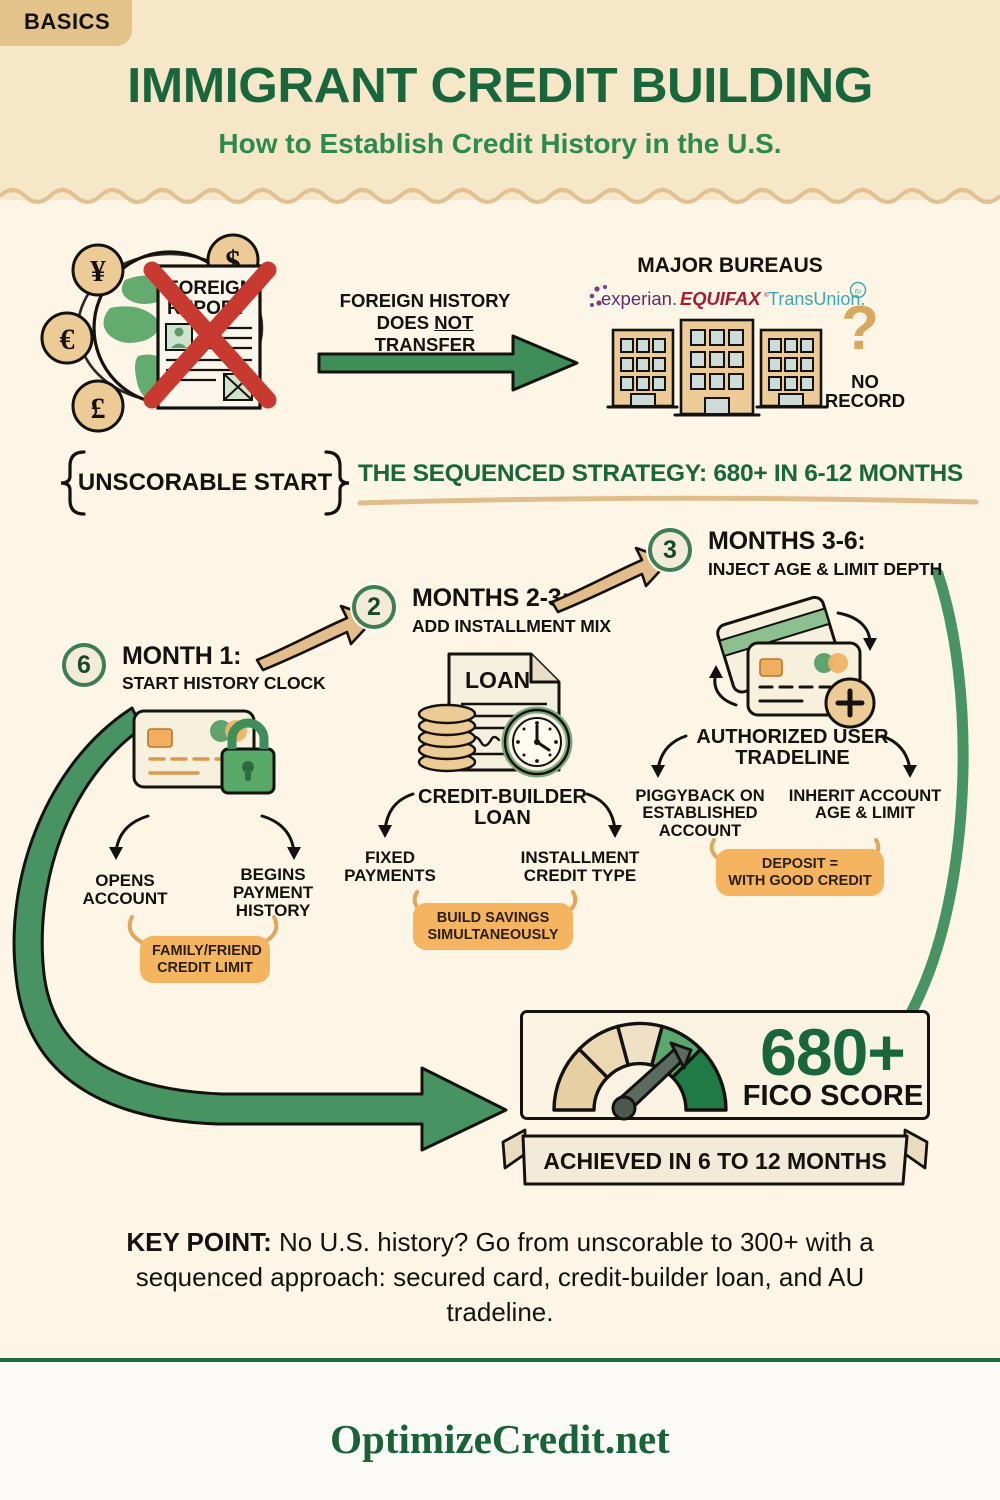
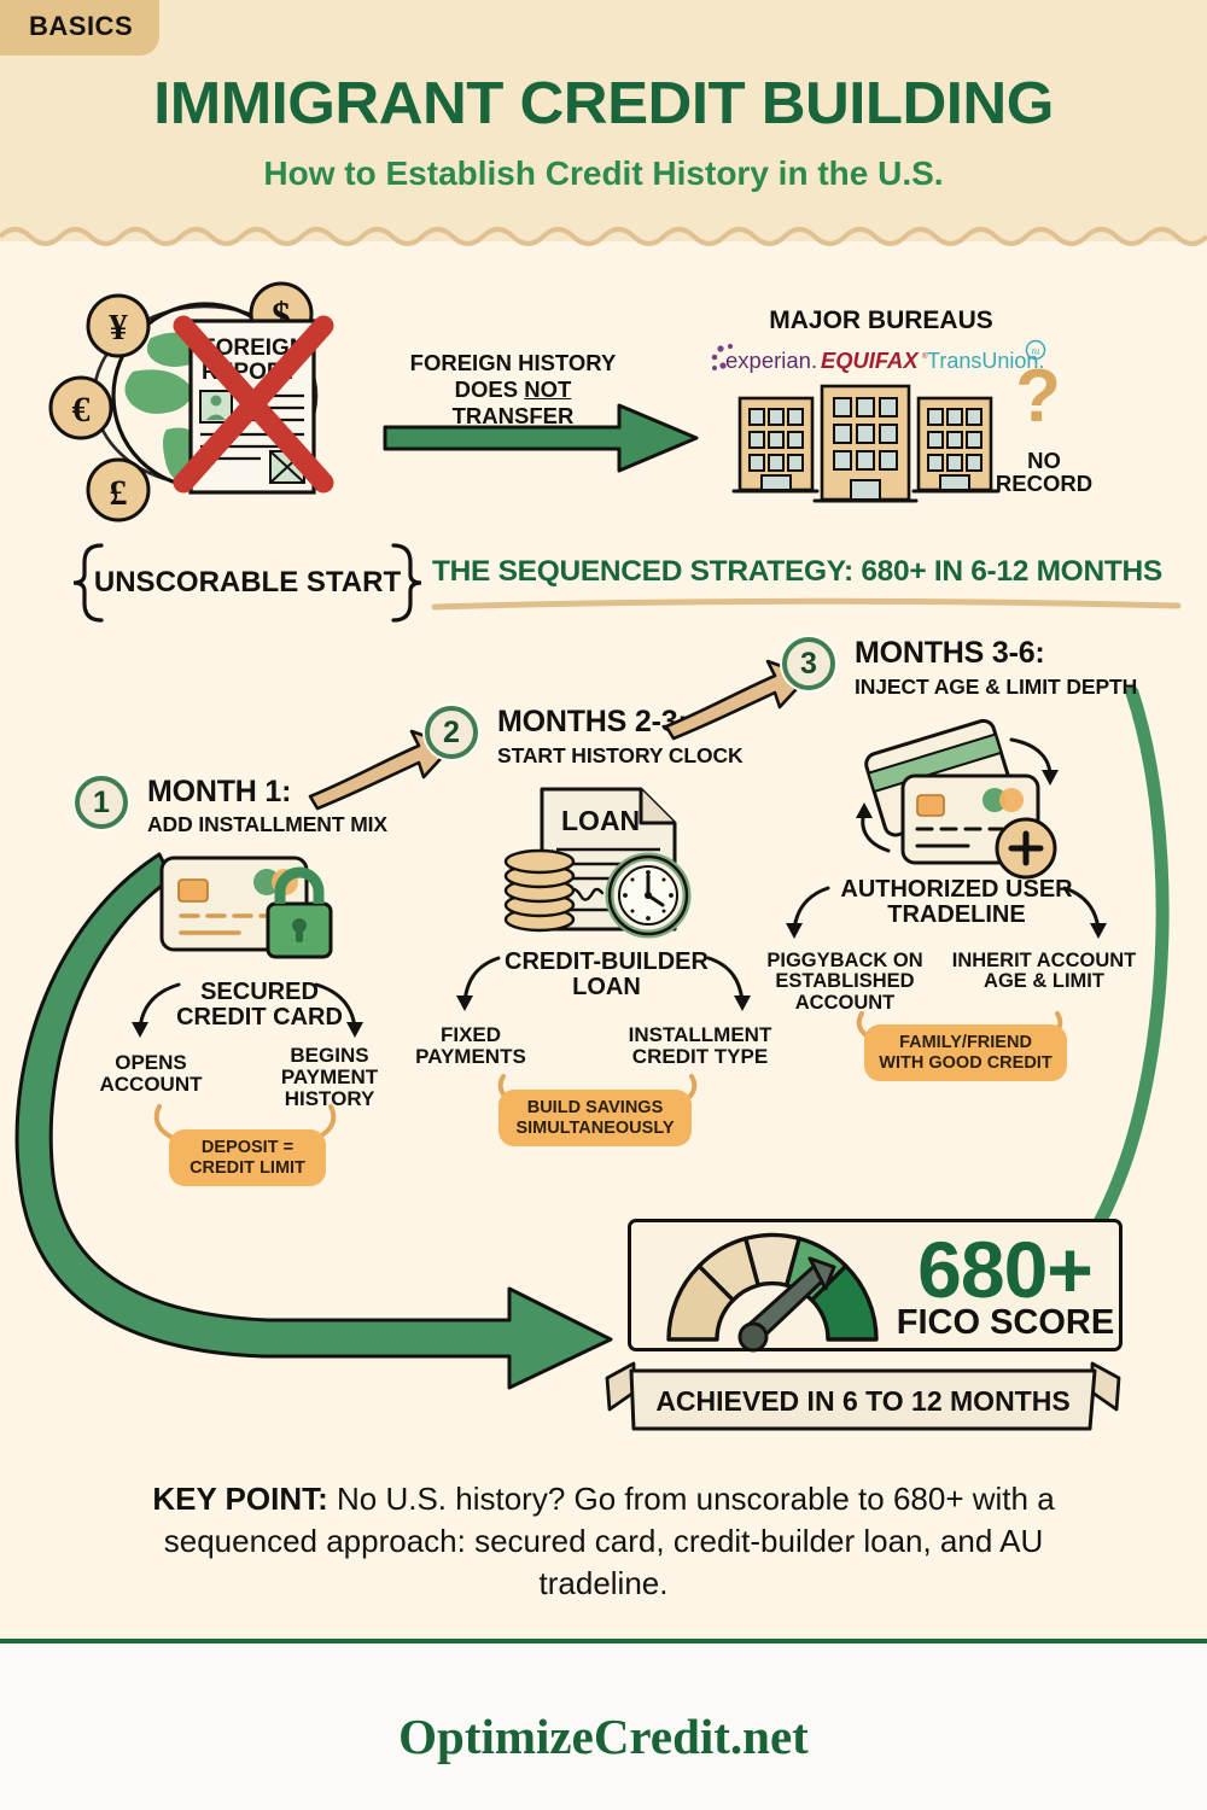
  BASICS
  IMMIGRANT CREDIT BUILDING
  How to Establish Credit History in the U.S.
  ¥
  $
  €
  £
  OREIG
  FOREIGN HISTORY
  DOES NOT TRANSFER
  MAJOR BUREAUS
  experian.
  EQUIFAX
  TransUnion.
  tu
  ?
  NO RECORD
  UNSCORABLE START
  THE SEQUENCED STRATEGY: 680+ IN 6-12 MONTHS
- 6
+ 1
  MONTH 1:
- START HISTORY CLOCK
+ ADD INSTALLMENT MIX
+ SECURED
+ CREDIT CARD
  OPENS
  ACCOUNT
  BEGINS
  PAYMENT
  HISTORY
- FAMILY/FRIEND
+ DEPOSIT =
  CREDIT LIMIT
  2
  MONTHS 2-3
- ADD INSTALLMENT MIX
+ START HISTORY CLOCK
  LOAN
  CREDIT-BUILDER
  LOAN
  FIXED
  PAYMENTS
  INSTALLMENT
  CREDIT TYPE
  BUILD SAVINGS
  SIMULTANEOUSLY
  3
  MONTHS 3-6:
  INJECT AGE & LIMIT DEPTH
  AUTHORIZED USE
  TRADELINE
  PIGGYBACK ON
  ESTABLISHED
  ACCOUNT
  INHERIT ACCOUNT
  AGE & LIMIT
- DEPOSIT =
+ FAMILY/FRIEND
  WITH GOOD CREDIT
  680+
  FICO SCORE
  ACHIEVED IN 6 TO 12 MONTHS
- KEY POINT: No U.S. history? Go from unscorable to 300+ with a sequenced approach: secured card, credit-builder loan, and AU tradeline.
+ KEY POINT: No U.S. history? Go from unscorable to 680+ with a sequenced approach: secured card, credit-builder loan, and AU tradeline.
  OptimizeCredit.net
